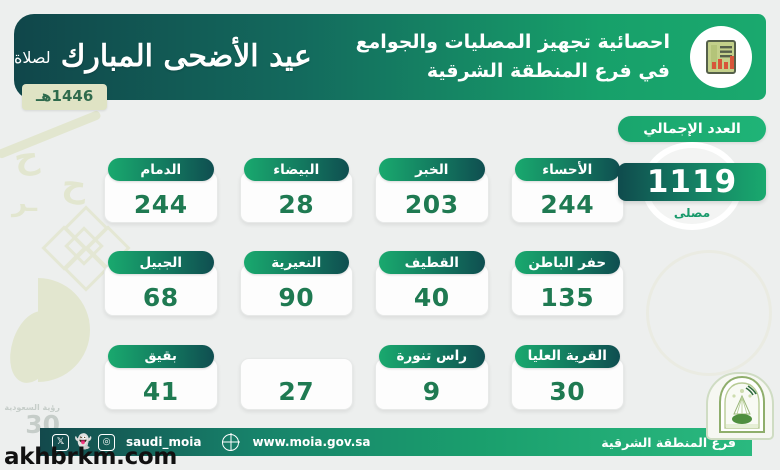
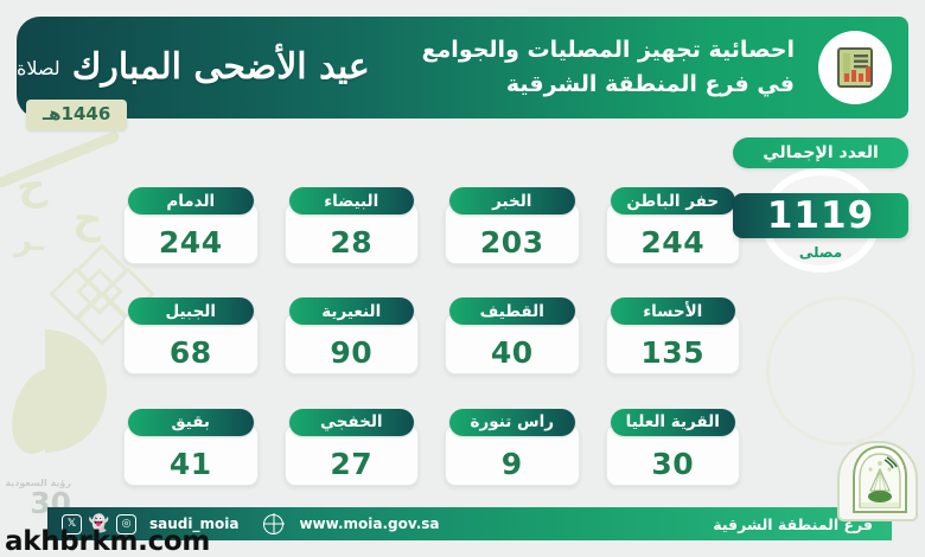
  ـر
  عيد الأضحى المبارك
  لصلاة
  احصائية تجهيز المصليات والجوامع
  في فرع المنطقة الشرقية
  1446هـ
  العدد الإجمالي
  1119
  مصلى
  244
- الأحساء
+ حفر الباطن
  203
  الخبر
  28
  البيضاء
  244
  الدمام
  135
- حفر الباطن
+ الأحساء
  40
  القطيف
  90
  النعيرية
  68
  الجبيل
  30
  القرية العليا
  9
  راس تنورة
  27
+ الخفجي
  41
  بقيق
  رؤية السعودية
  30
  𝕏
  👻
  ◎
  saudi_moia
  www.moia.gov.sa
  فرع المنطقة الشرقية
  akhbrkm.com
